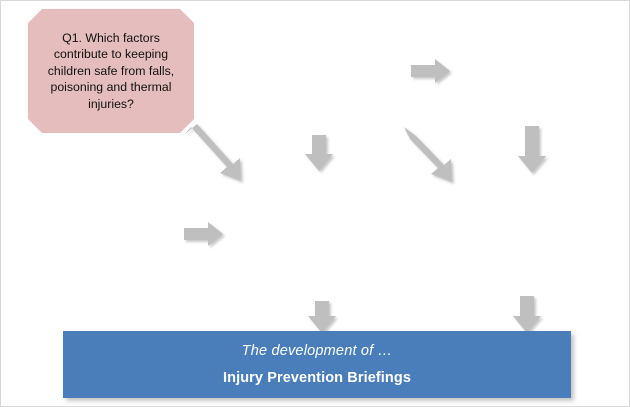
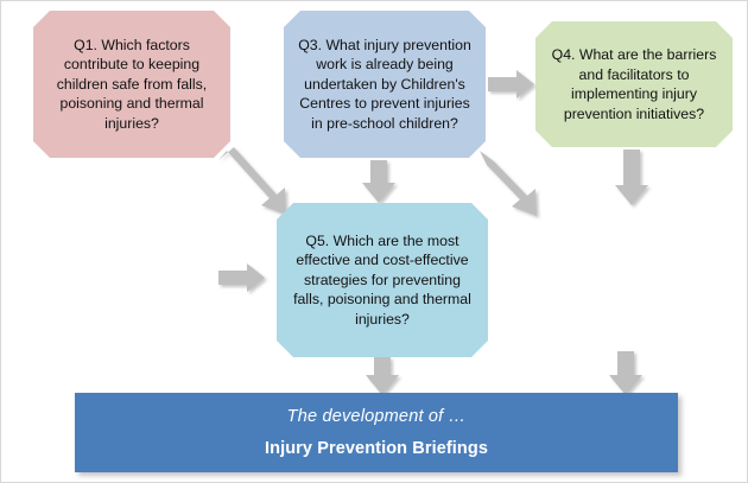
  Q1. Which factors contribute to keeping children safe from falls, poisoning and thermal injuries?
+ Q3. What injury prevention work is already being undertaken by Children's Centres to prevent injuries in pre-school children?
+ Q4. What are the barriers and facilitators to implementing injury prevention initiatives?
+ Q5. Which are the most effective and cost-effective strategies for preventing falls, poisoning and thermal injuries?
  The development of …
  Injury Prevention Briefings
